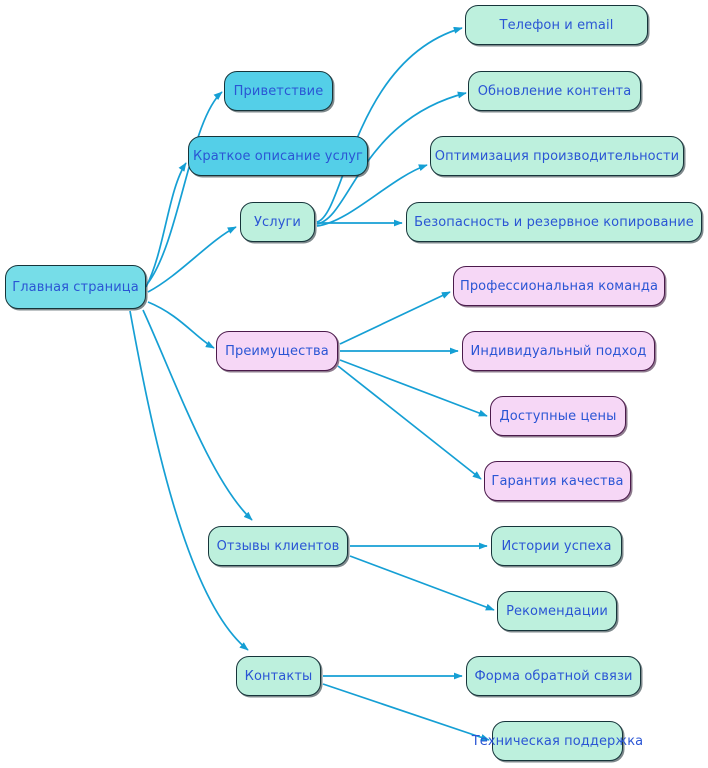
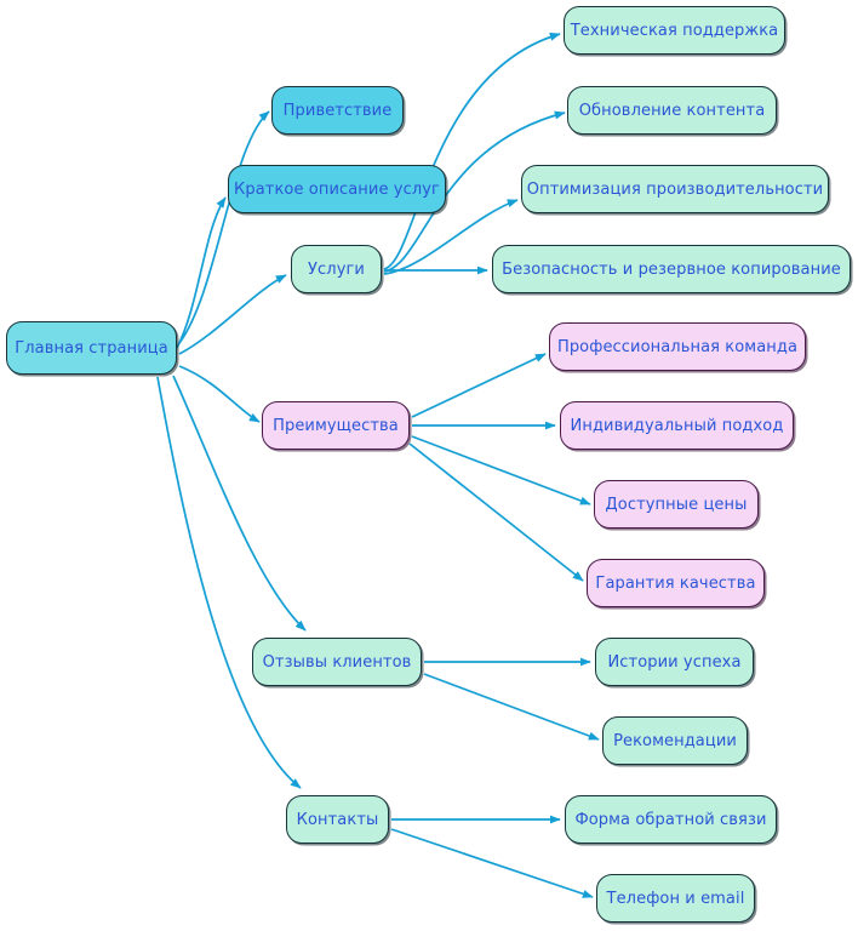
  Главная страница
  Приветствие
  Краткое описание услуг
  Услуги
- Телефон и email
+ Техническая поддержка
  Обновление контента
  Оптимизация производительности
  Безопасность и резервное копирование
  Преимущества
  Профессиональная команда
  Индивидуальный подход
  Доступные цены
  Гарантия качества
  Отзывы клиентов
  Истории успеха
  Рекомендации
  Контакты
  Форма обратной связи
- Техническая поддержка
+ Телефон и email
